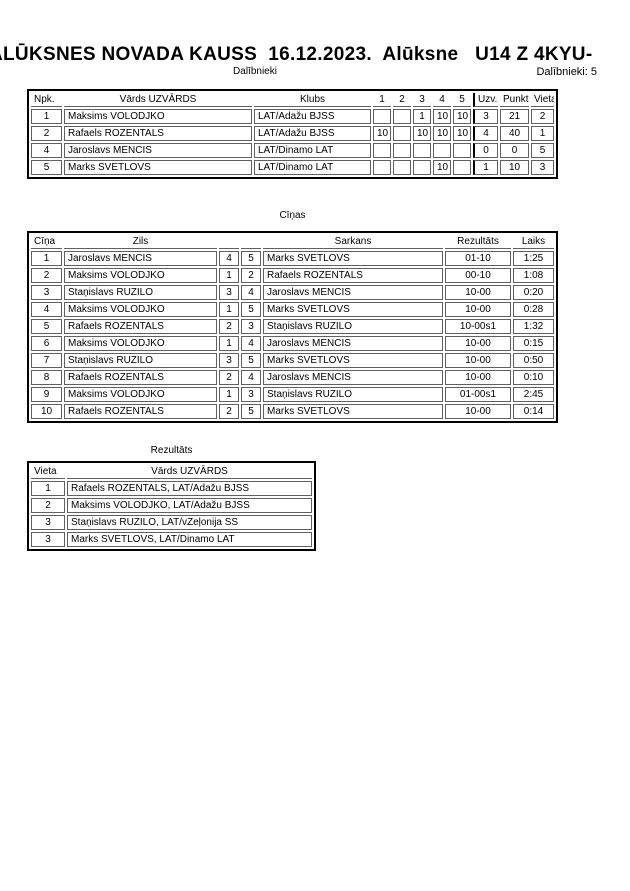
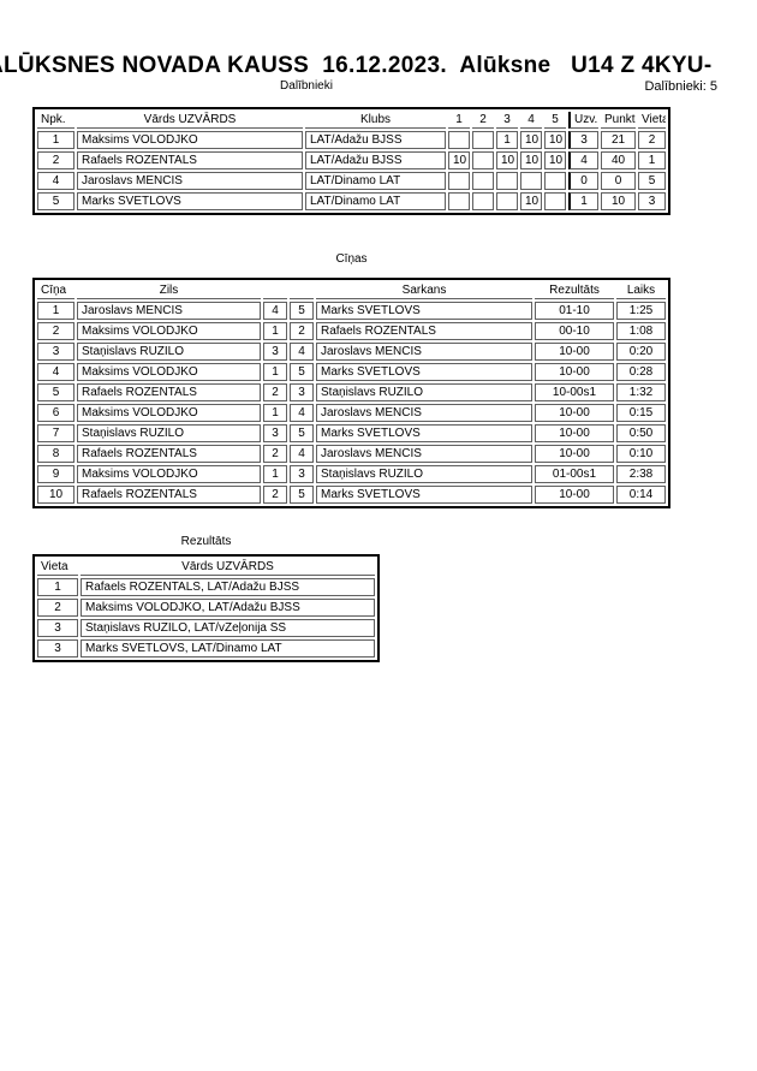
  LŪKSNES NOVADA KAUSS 16.12.2023. Alūksne U14 Z 4KYU-
  Dalībnieki
  Dalībnieki: 5
  Npk.	Vārds UZVĀRDS	Klubs	1	2	3	4	5	Uzv.	Punkt	Vieta
  1	Maksims VOLODJKO	LAT/Adažu BJSS			1	10	10	3	21	2
  2	Rafaels ROZENTALS	LAT/Adažu BJSS	10		10	10	10	4	40	1
  4	Jaroslavs MENCIS	LAT/Dinamo LAT						0	0	5
  5	Marks SVETLOVS	LAT/Dinamo LAT				10		1	10	3
  Cīņas
  Cīņa	Zils			Sarkans	Rezultāts	Laiks
  1	Jaroslavs MENCIS	4	5	Marks SVETLOVS	01-10	1:25
  2	Maksims VOLODJKO	1	2	Rafaels ROZENTALS	00-10	1:08
  3	Staņislavs RUZILO	3	4	Jaroslavs MENCIS	10-00	0:20
  4	Maksims VOLODJKO	1	5	Marks SVETLOVS	10-00	0:28
  5	Rafaels ROZENTALS	2	3	Staņislavs RUZILO	10-00s1	1:32
  6	Maksims VOLODJKO	1	4	Jaroslavs MENCIS	10-00	0:15
  7	Staņislavs RUZILO	3	5	Marks SVETLOVS	10-00	0:50
  8	Rafaels ROZENTALS	2	4	Jaroslavs MENCIS	10-00	0:10
- 9	Maksims VOLODJKO	1	3	Staņislavs RUZILO	01-00s1	2:45
+ 9	Maksims VOLODJKO	1	3	Staņislavs RUZILO	01-00s1	2:38
  10	Rafaels ROZENTALS	2	5	Marks SVETLOVS	10-00	0:14
  Rezultāts
  Vieta	Vārds UZVĀRDS
  1	Rafaels ROZENTALS, LAT/Adažu BJSS
  2	Maksims VOLODJKO, LAT/Adažu BJSS
  3	Staņislavs RUZILO, LAT/vZeļonija SS
  3	Marks SVETLOVS, LAT/Dinamo LAT
